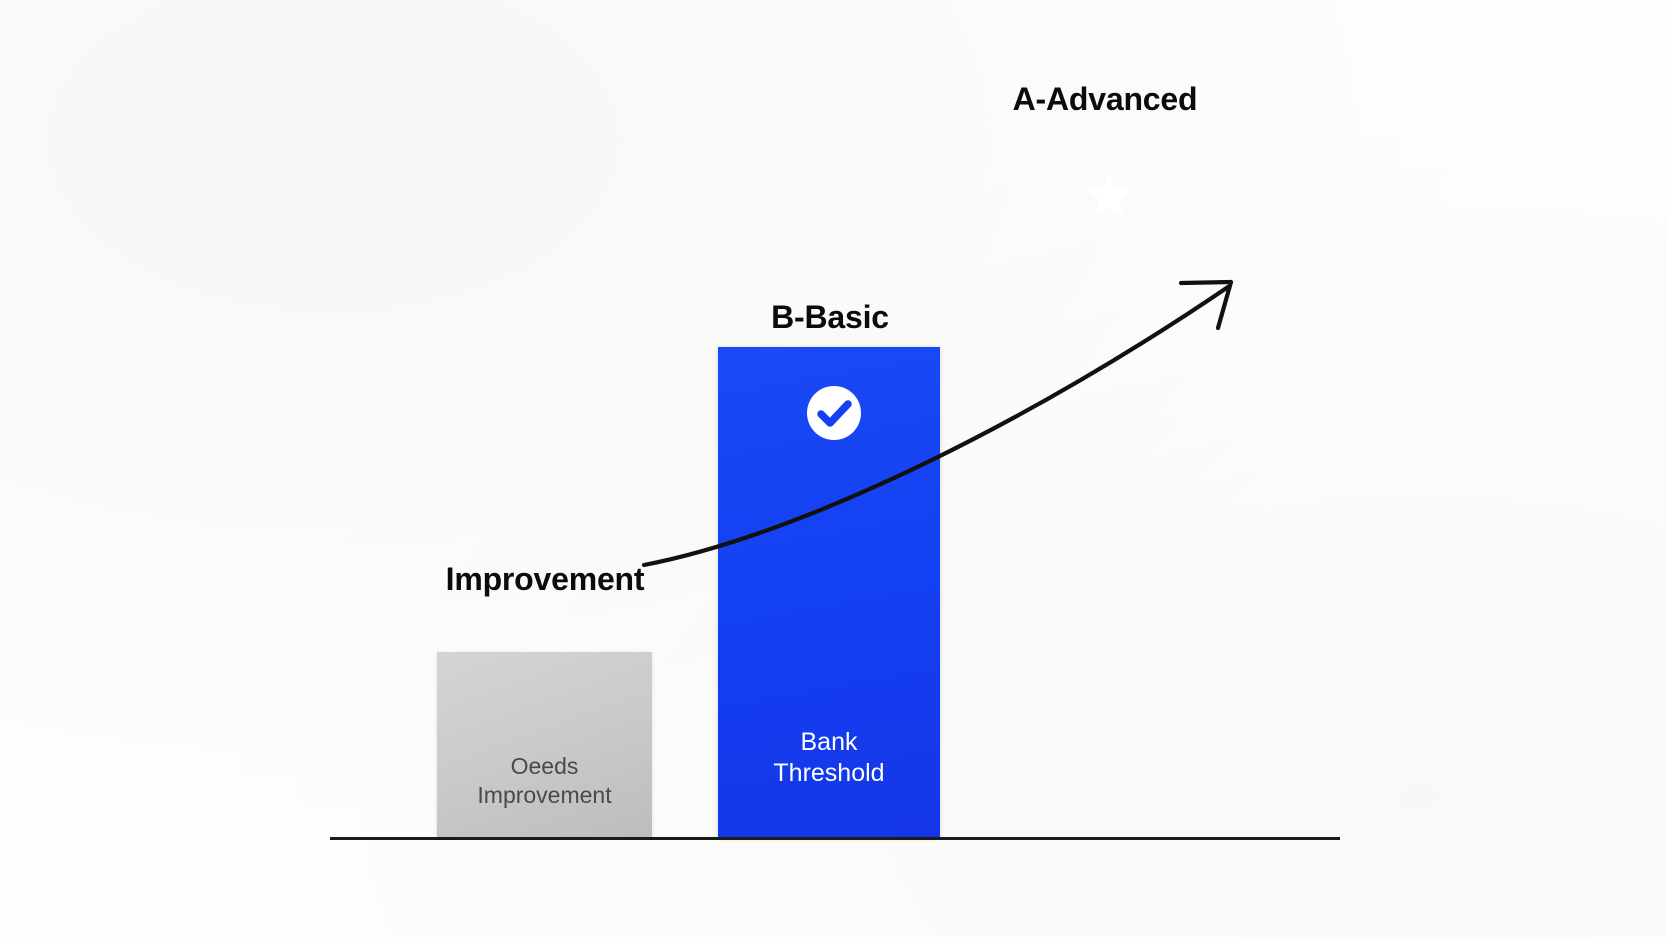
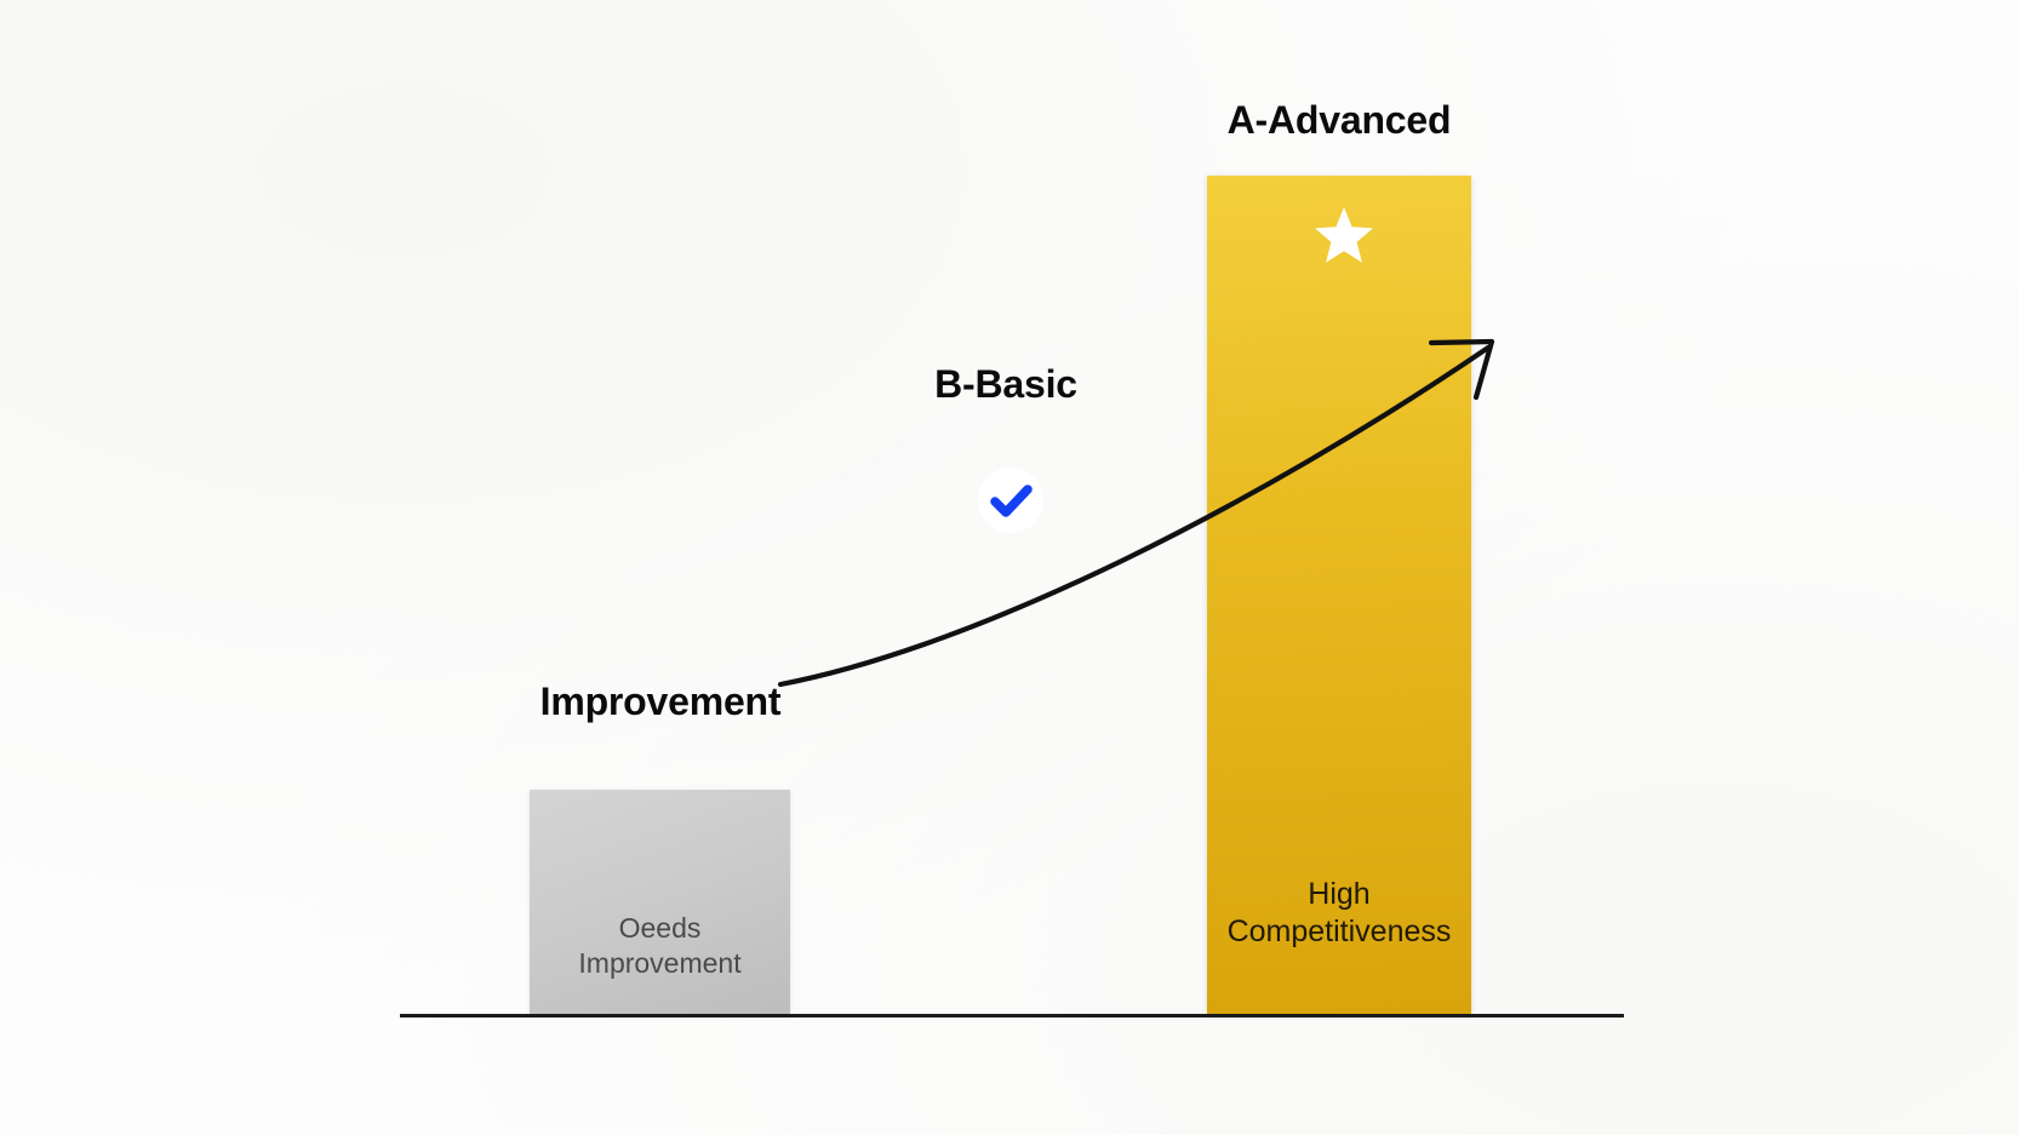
  Improvement
  Oeeds
  Improvement
  B-Basic
- Bank
- Threshold
  A-Advanced
+ High
+ Competitiveness
